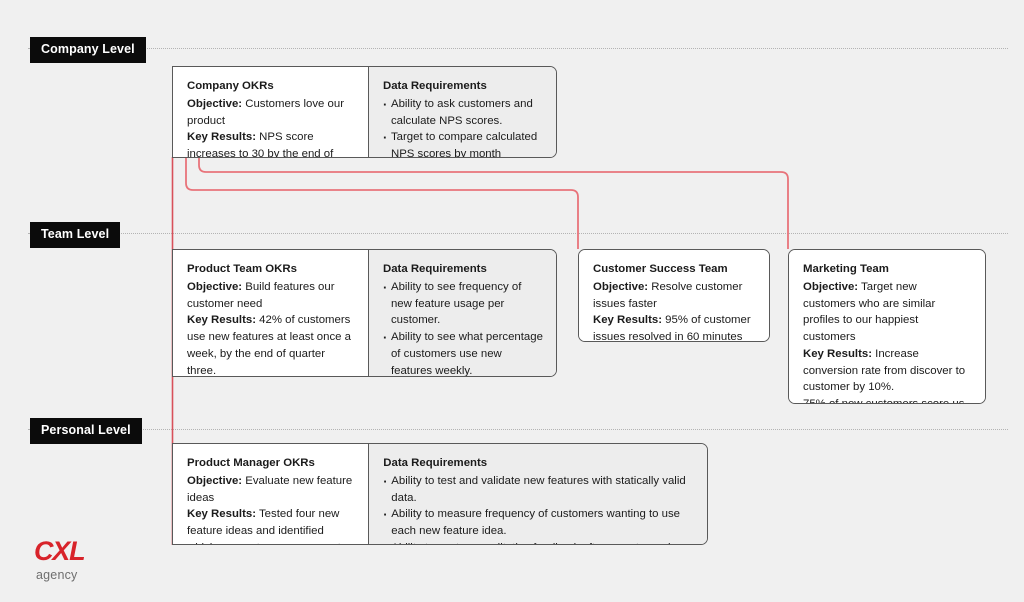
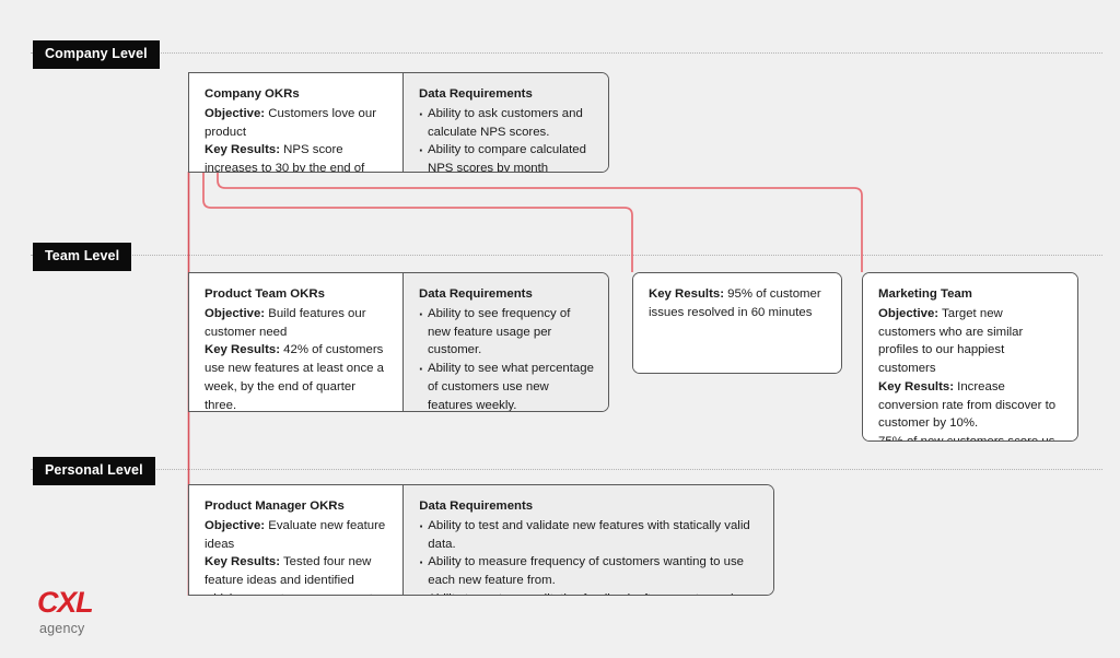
  Company Level
  Company OKRs
  Objective: Customers love our product
  Key Results: NPS score increases to 30 by the end of
  Data Requirements
  Ability to ask customers and calculate NPS scores.
- Target to compare calculated NPS scores by month
+ Ability to compare calculated NPS scores by month
  Team Level
  Product Team OKRs
  Objective: Build features our customer need
  Key Results: 42% of customers use new features at least once a week, by the end of quarter three.
  Data Requirements
  Ability to see frequency of new feature usage per customer.
  Ability to see what percentage of customers use new features weekly.
- Customer Success Team
- Objective: Resolve customer issues faster
  Key Results: 95% of customer issues resolved in 60 minutes
  Marketing Team
  Objective: Target new customers who are similar profiles to our happiest customers
  Key Results: Increase conversion rate from discover to customer by 10%.
  Personal Level
  Product Manager OKRs
  Objective: Evaluate new feature ideas
  Data Requirements
  Ability to test and validate new features with statically valid data.
- Ability to measure frequency of customers wanting to use each new feature idea.
+ Ability to measure frequency of customers wanting to use each new feature from.
  CXL
  agency
